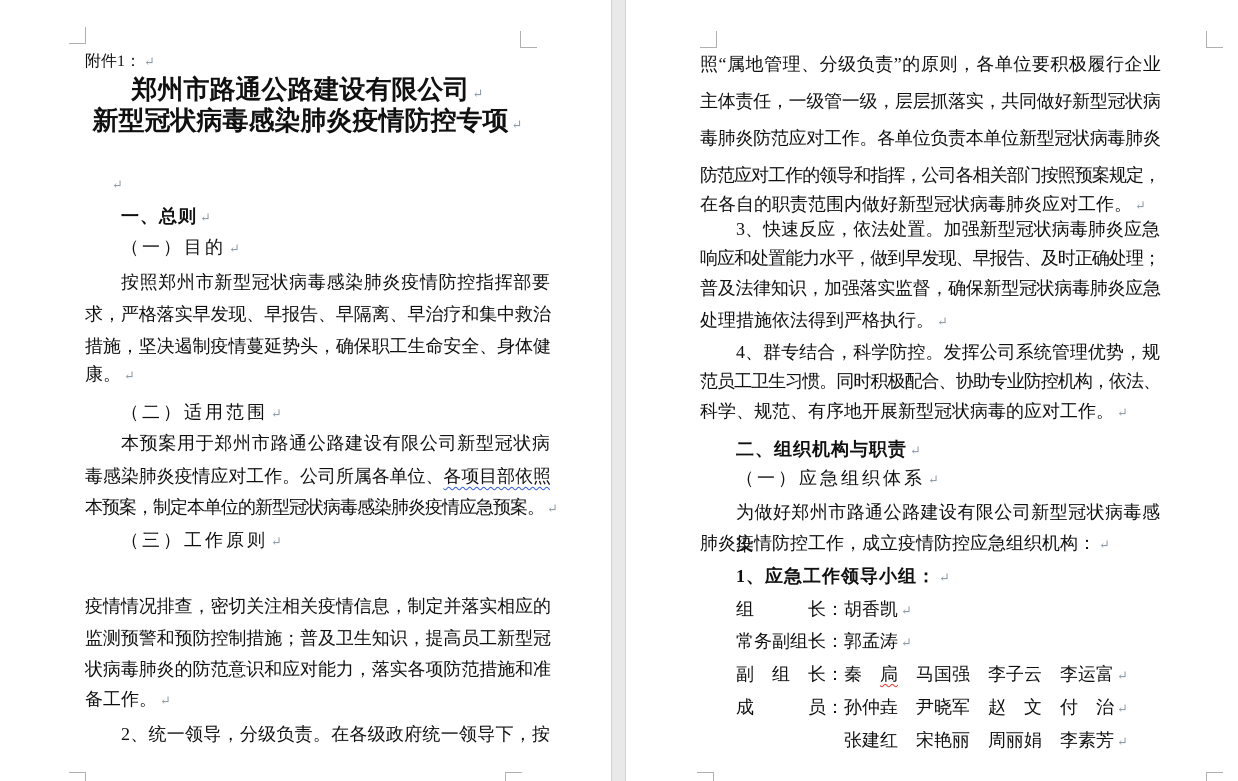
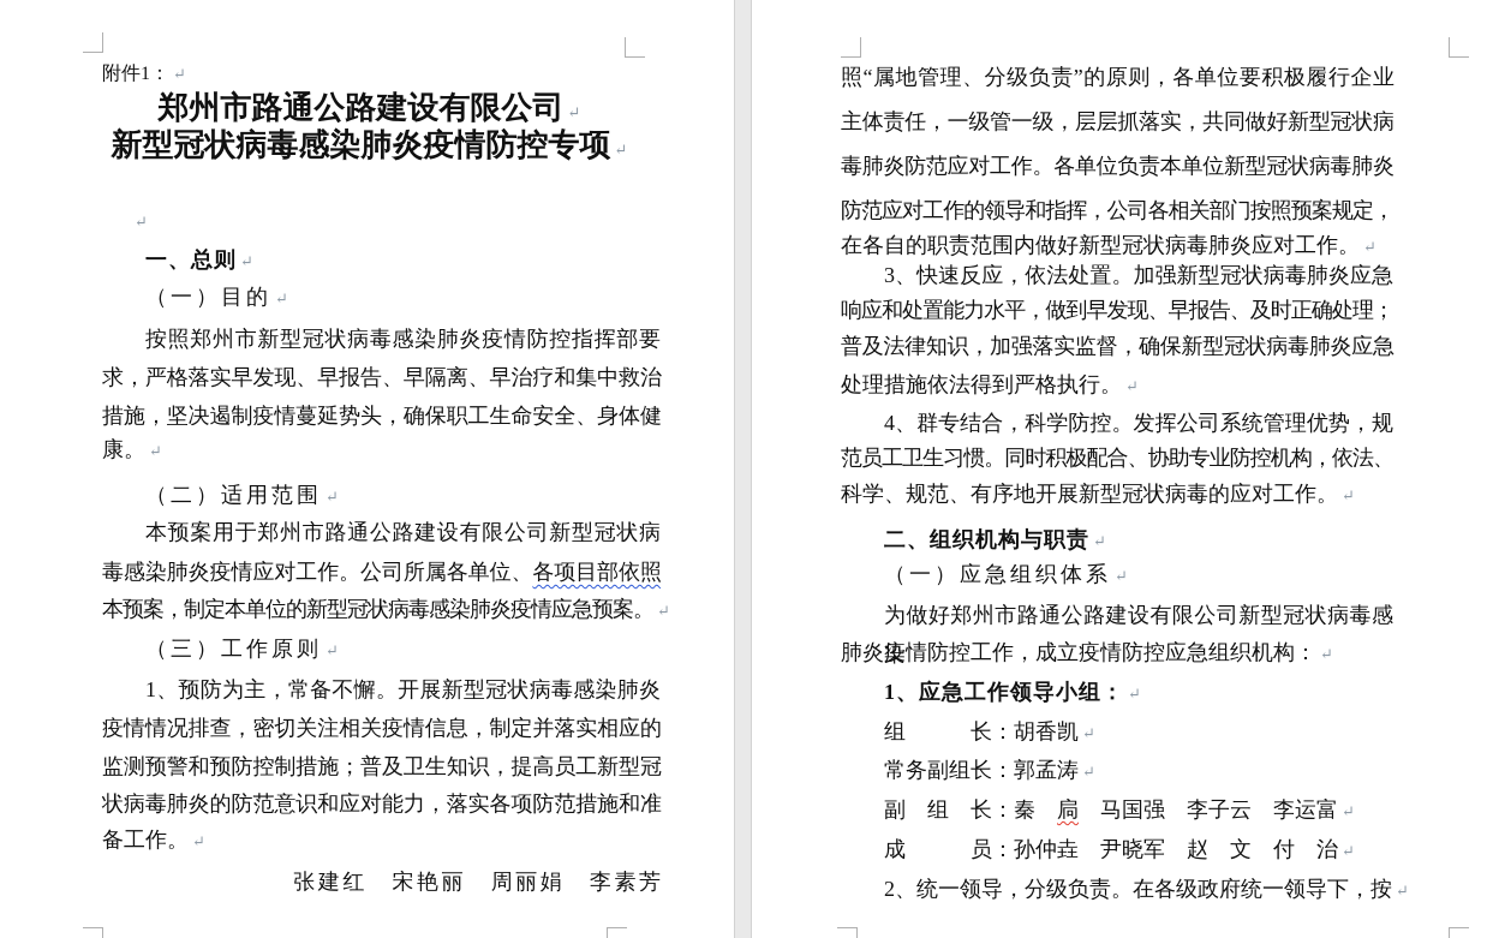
  附件1： ↵
  郑州市路通公路建设有限公司 ↵
  新型冠状病毒感染肺炎疫情防控专项 ↵
  ↵
  一、总则 ↵
  （一）目的 ↵
  按照郑州市新型冠状病毒感染肺炎疫情防控指挥部要
  求，严格落实早发现、早报告、早隔离、早治疗和集中救治
  措施，坚决遏制疫情蔓延势头，确保职工生命安全、身体健
  康。 ↵
  （二）适用范围 ↵
  本预案用于郑州市路通公路建设有限公司新型冠状病
  毒感染肺炎疫情应对工作。公司所属各单位、各项目部依照
  本预案，制定本单位的新型冠状病毒感染肺炎疫情应急预案。 ↵
  （三）工作原则 ↵
+ 1、预防为主，常备不懈。开展新型冠状病毒感染肺炎
  疫情情况排查，密切关注相关疫情信息，制定并落实相应的
  监测预警和预防控制措施；普及卫生知识，提高员工新型冠
  状病毒肺炎的防范意识和应对能力，落实各项防范措施和准
  备工作。 ↵
- 2、统一领导，分级负责。在各级政府统一领导下，按
+ 张建红 宋艳丽 周丽娟 李素芳
  照“属地管理、分级负责”的原则，各单位要积极履行企业
  主体责任，一级管一级，层层抓落实，共同做好新型冠状病
  毒肺炎防范应对工作。各单位负责本单位新型冠状病毒肺炎
  防范应对工作的领导和指挥，公司各相关部门按照预案规定，
  在各自的职责范围内做好新型冠状病毒肺炎应对工作。 ↵
  3、快速反应，依法处置。加强新型冠状病毒肺炎应急
  响应和处置能力水平，做到早发现、早报告、及时正确处理；
  普及法律知识，加强落实监督，确保新型冠状病毒肺炎应急
  处理措施依法得到严格执行。 ↵
  4、群专结合，科学防控。发挥公司系统管理优势，规
  范员工卫生习惯。同时积极配合、协助专业防控机构，依法、
  科学、规范、有序地开展新型冠状病毒的应对工作。 ↵
  二、组织机构与职责 ↵
  （一）应急组织体系 ↵
  为做好郑州市路通公路建设有限公司新型冠状病毒感染
  肺炎疫情防控工作，成立疫情防控应急组织机构： ↵
  1、应急工作领导小组： ↵
  组 长：胡香凯 ↵
  常务副组长：郭孟涛 ↵
  副 组 长：秦 扃 马国强 李子云 李运富 ↵
  成 员：孙仲垚 尹晓军 赵 文 付 治 ↵
- 张建红 宋艳丽 周丽娟 李素芳 ↵
+ 2、统一领导，分级负责。在各级政府统一领导下，按 ↵
